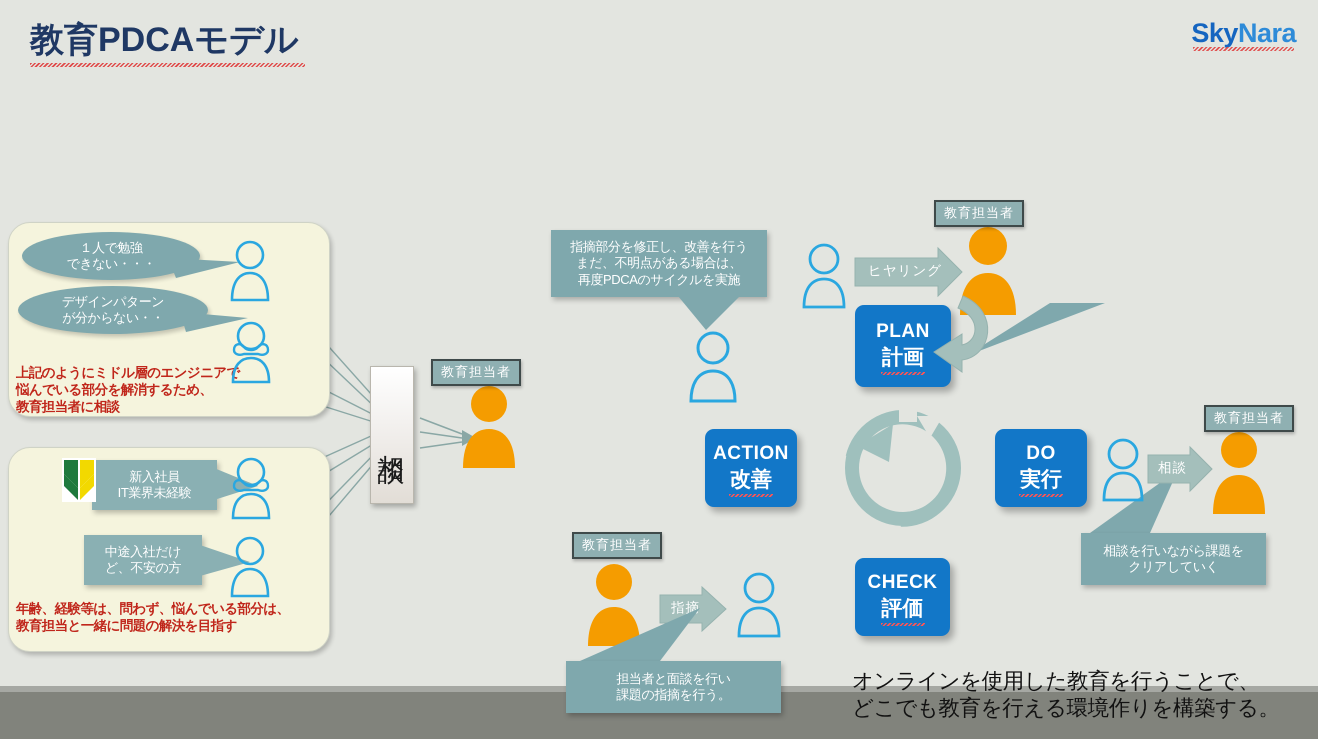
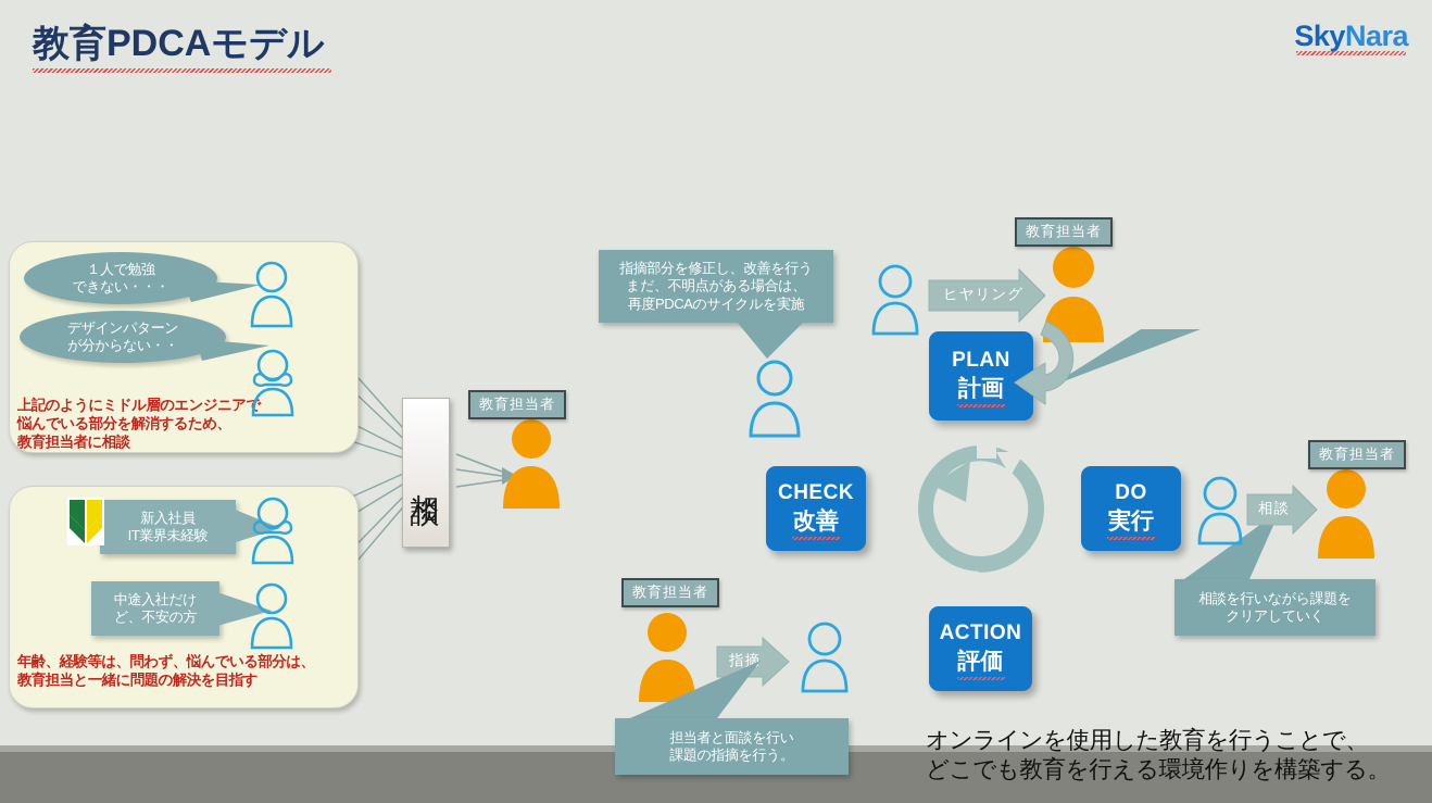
  教育PDCAモデル
  SkyNara
  １人で勉強
  できない・・・
  デザインパターン
  が分からない・・
  上記のようにミドル層のエンジニア
  悩んでいる部分を解消するため、
  教育担当者に相談
  新入社員
  IT業界未経験
  中途入社だけ
  ど、不安の方
  年齢、経験等は、問わず、悩んでいる部分は、
  教育担当と一緒に問題の解決を目指す
  教育担当者
  指摘部分を修正し、改善を行う
  まだ、不明点がある場合は、
  再度PDCAのサイクルを実施
  教育担当者
  ヒヤリング
  PLAN
  計画
- ACTION
+ CHECK
  改善
  DO
  実行
  教育担当者
  相談
  相談を行いながら課題を
  クリアしていく
- CHECK
+ ACTION
  評価
  教育担当者
  指摘
  担当者と面談を行い
  課題の指摘を行う。
  オンラインを使用した教育を行うことで、
  どこでも教育を行える環境作りを構築する。
